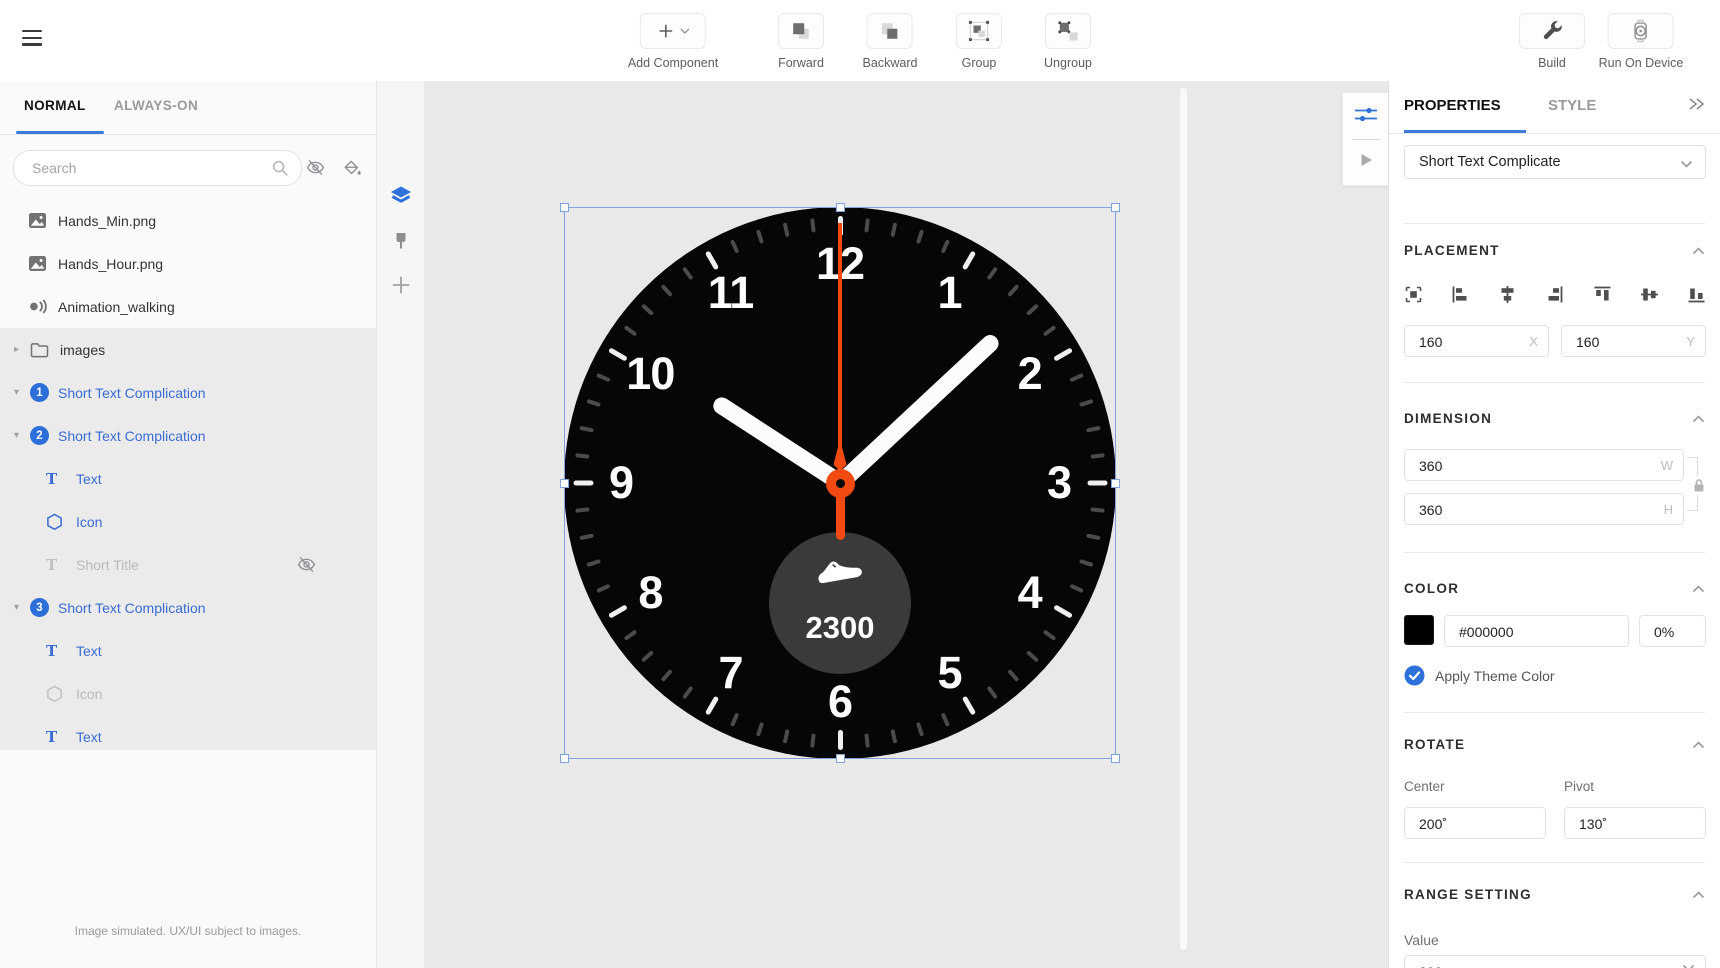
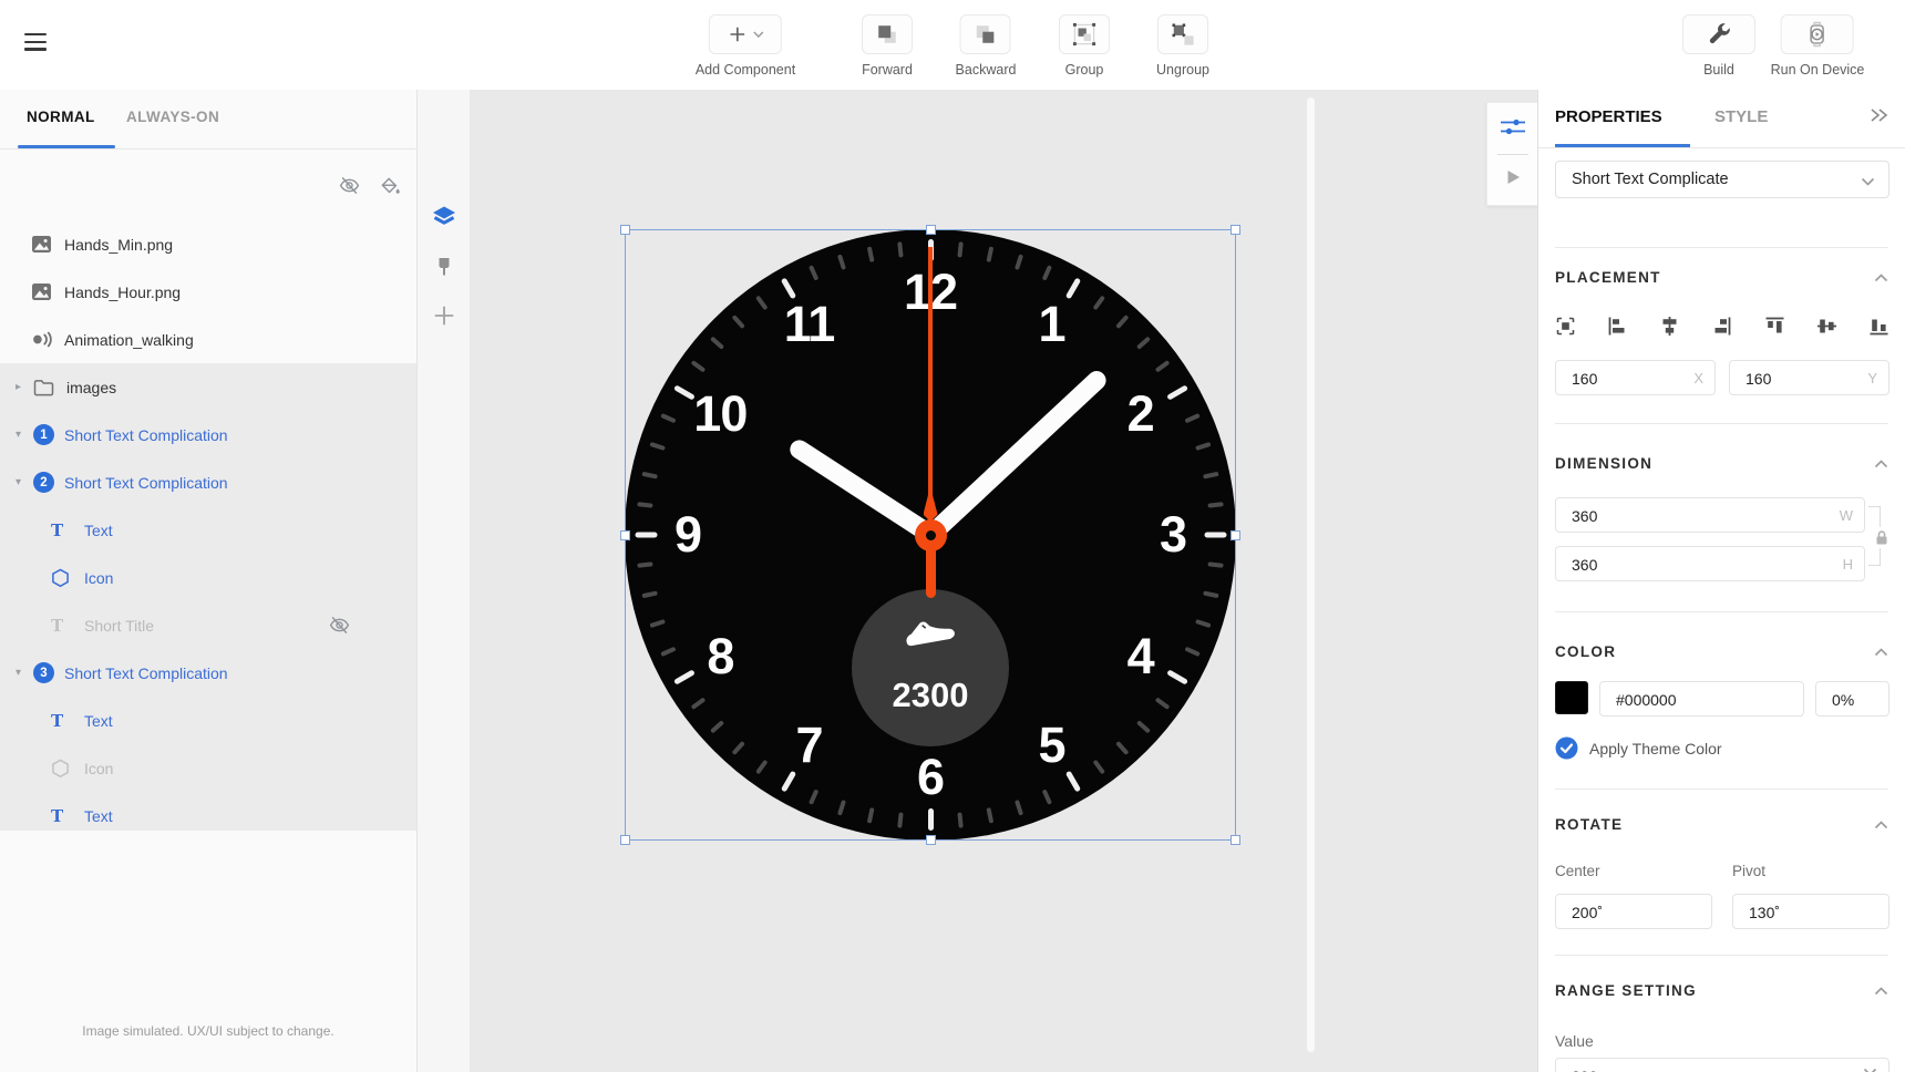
  Add Component
  Forward
  Backward
  Group
  Ungroup
  Build
  Run On Device
  NORMAL
  ALWAYS-ON
- Search
  Hands_Min.png
  Hands_Hour.png
  Animation_walking
  ▸
  images
  ▾
  1
  Short Text Complication
  ▾
  2
  Short Text Complication
  T
  Text
  Icon
  T
  Short Title
  ▾
  3
  Short Text Complication
  T
  Text
  Icon
  T
  Text
- Image simulated. UX/UI subject to images.
+ Image simulated. UX/UI subject to change.
  12
  1
  2
  3
  4
  5
  6
  7
  8
  9
  10
  11
  2300
  PROPERTIES
  STYLE
  Short Text Complicate
  PLACEMENT
  160
  X
  160
  Y
  DIMENSION
  360
  W
  360
  H
  COLOR
  #000000
  0%
  Apply Theme Color
  ROTATE
  Center
  Pivot
  200˚
  130˚
  RANGE SETTING
  Value
